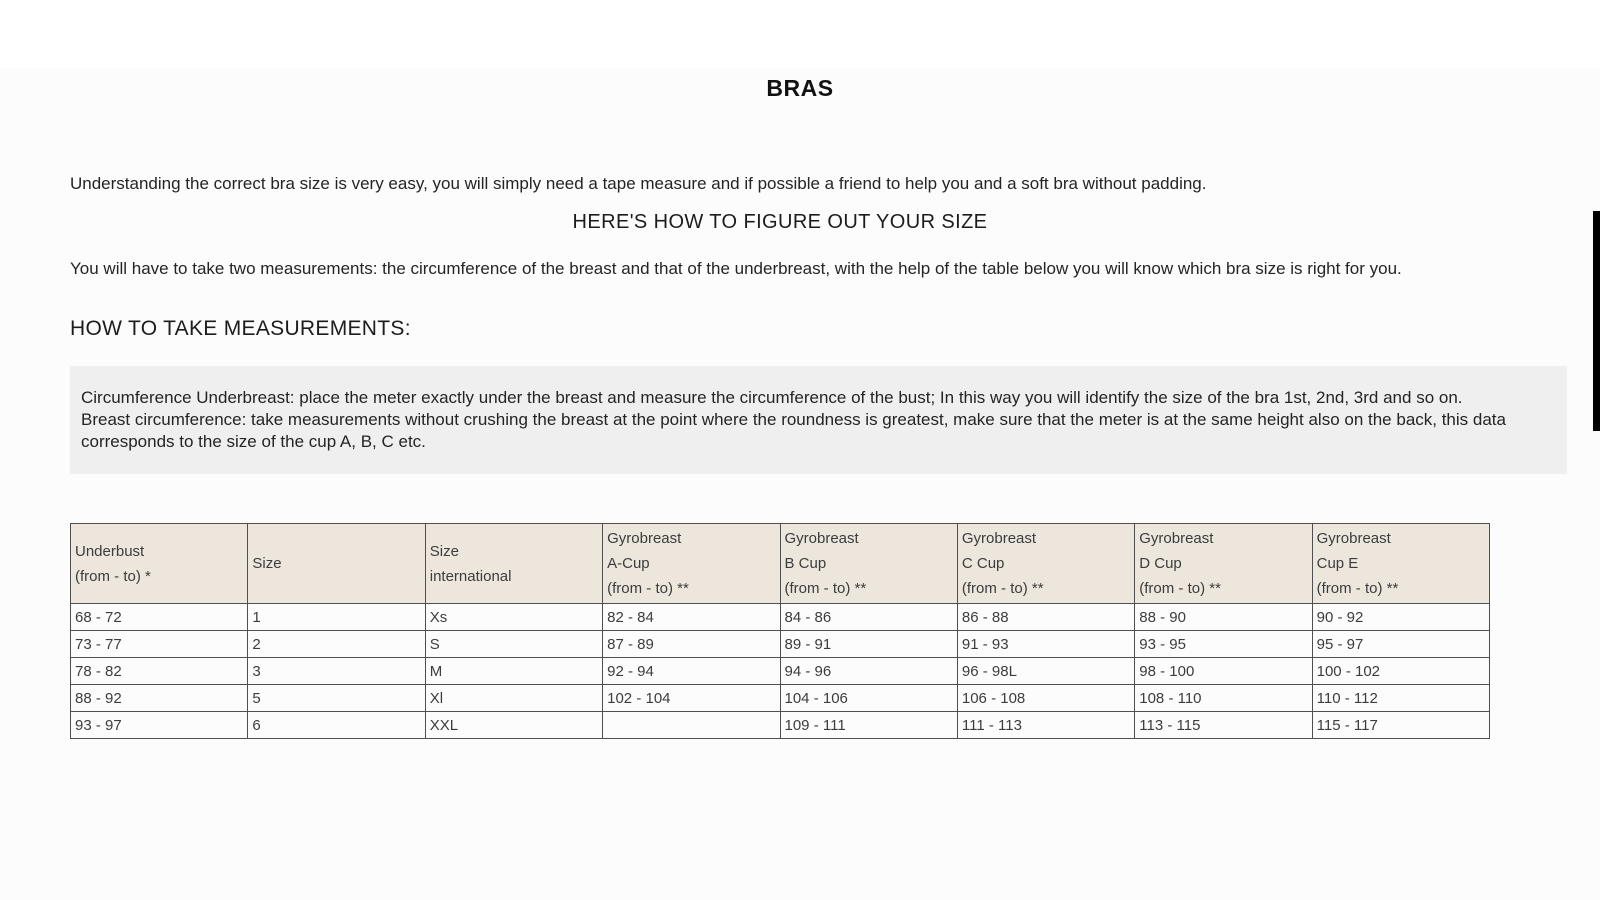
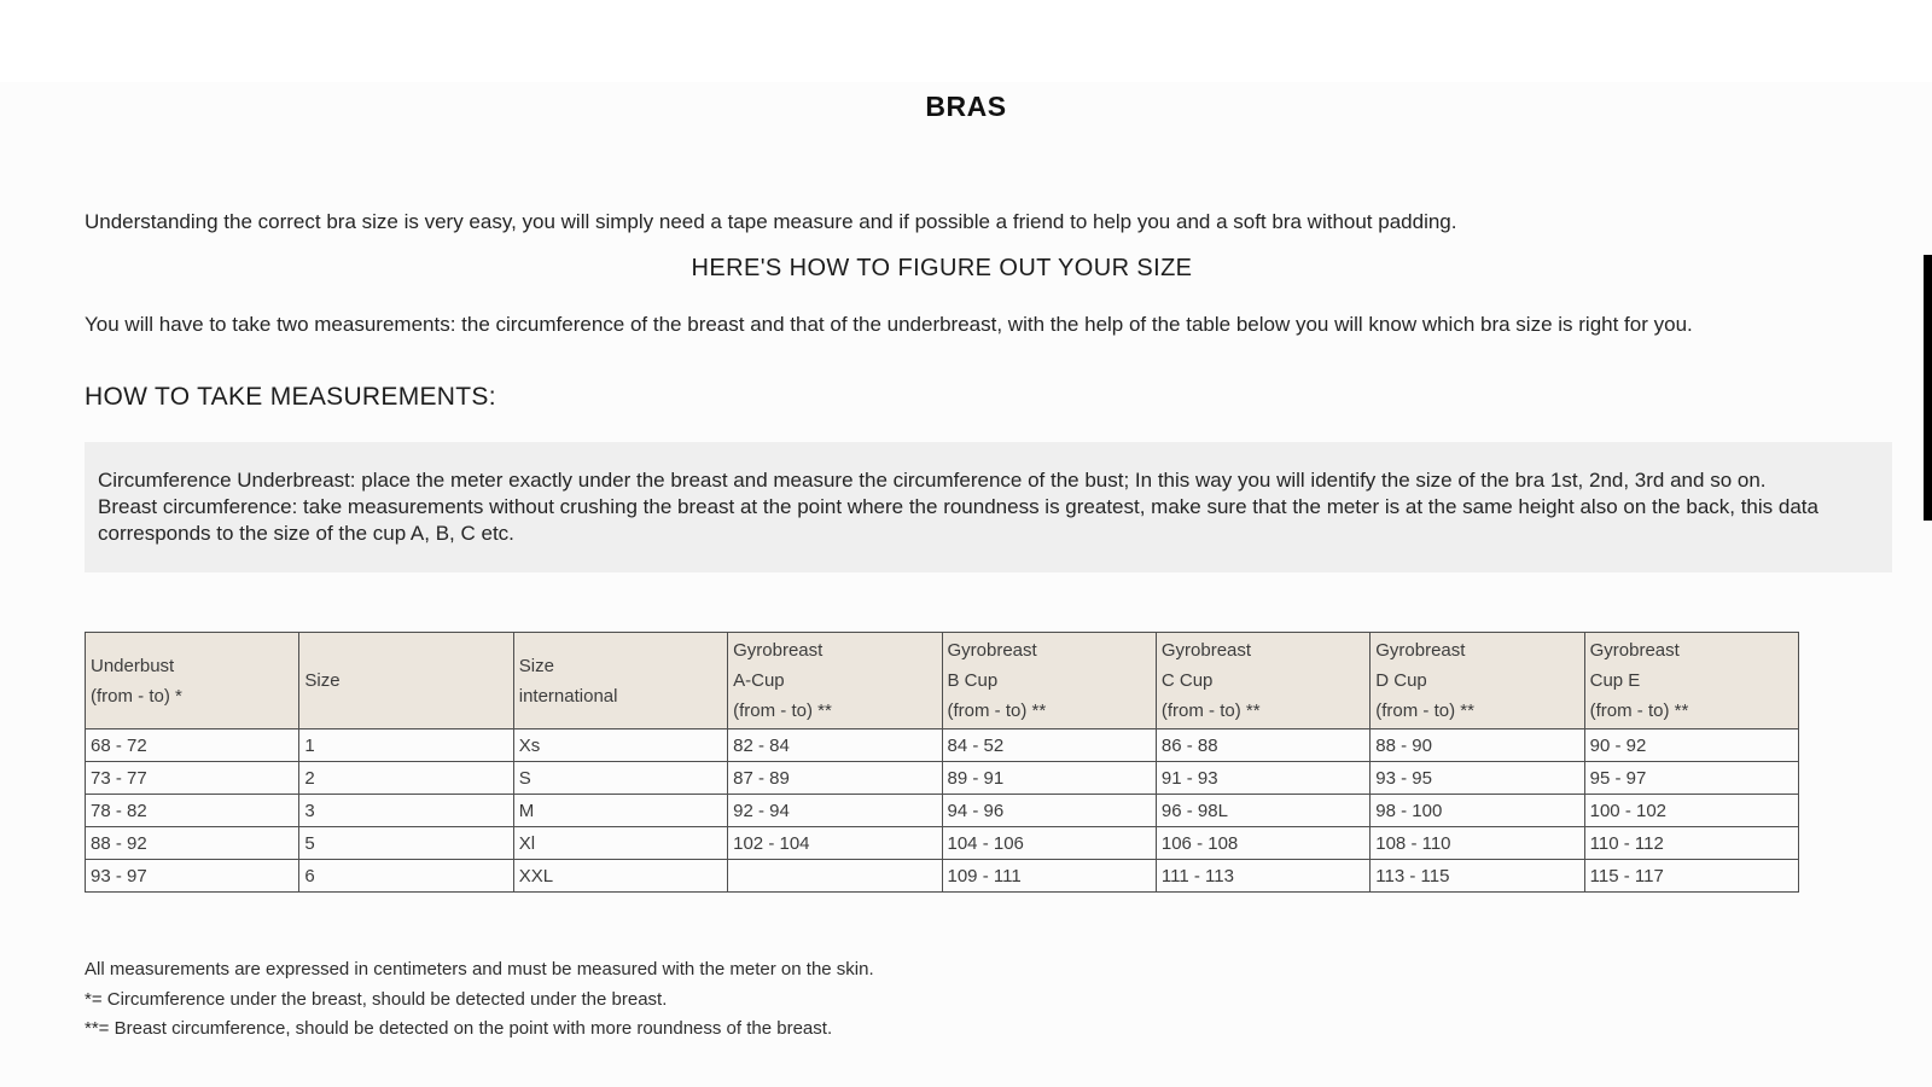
  BRAS
  Understanding the correct bra size is very easy, you will simply need a tape measure and if possible a friend to help you and a soft bra without padding.
  HERE'S HOW TO FIGURE OUT YOUR SIZE
  You will have to take two measurements: the circumference of the breast and that of the underbreast, with the help of the table below you will know which bra size is right for you.
  HOW TO TAKE MEASUREMENTS:
  Circumference Underbreast: place the meter exactly under the breast and measure the circumference of the bust; In this way you will identify the size of the bra 1st, 2nd, 3rd and so on.
  Breast circumference: take measurements without crushing the breast at the point where the roundness is greatest, make sure that the meter is at the same height also on the back, this data corresponds to the size of the cup A, B, C etc.
  Underbust(from - to) *	Size	Sizeinternational	GyrobreastA-Cup(from - to) **	GyrobreastB Cup(from - to) **	GyrobreastC Cup(from - to) **	GyrobreastD Cup(from - to) **	GyrobreastCup E(from - to) **
- 68 - 72	1	Xs	82 - 84	84 - 86	86 - 88	88 - 90	90 - 92
+ 68 - 72	1	Xs	82 - 84	84 - 52	86 - 88	88 - 90	90 - 92
  73 - 77	2	S	87 - 89	89 - 91	91 - 93	93 - 95	95 - 97
  78 - 82	3	M	92 - 94	94 - 96	96 - 98L	98 - 100	100 - 102
  88 - 92	5	Xl	102 - 104	104 - 106	106 - 108	108 - 110	110 - 112
  93 - 97	6	XXL		109 - 111	111 - 113	113 - 115	115 - 117
+ All measurements are expressed in centimeters and must be measured with the meter on the skin.
+ *= Circumference under the breast, should be detected under the breast.
+ **= Breast circumference, should be detected on the point with more roundness of the breast.
